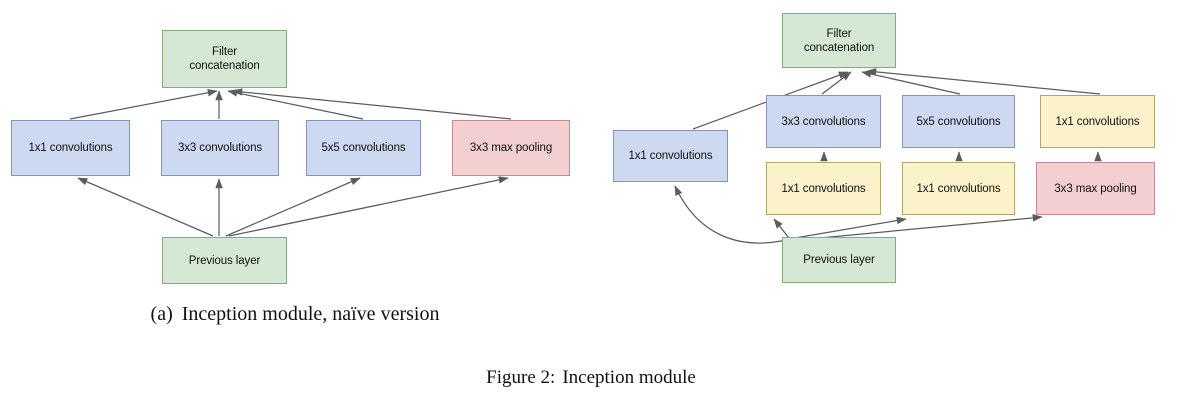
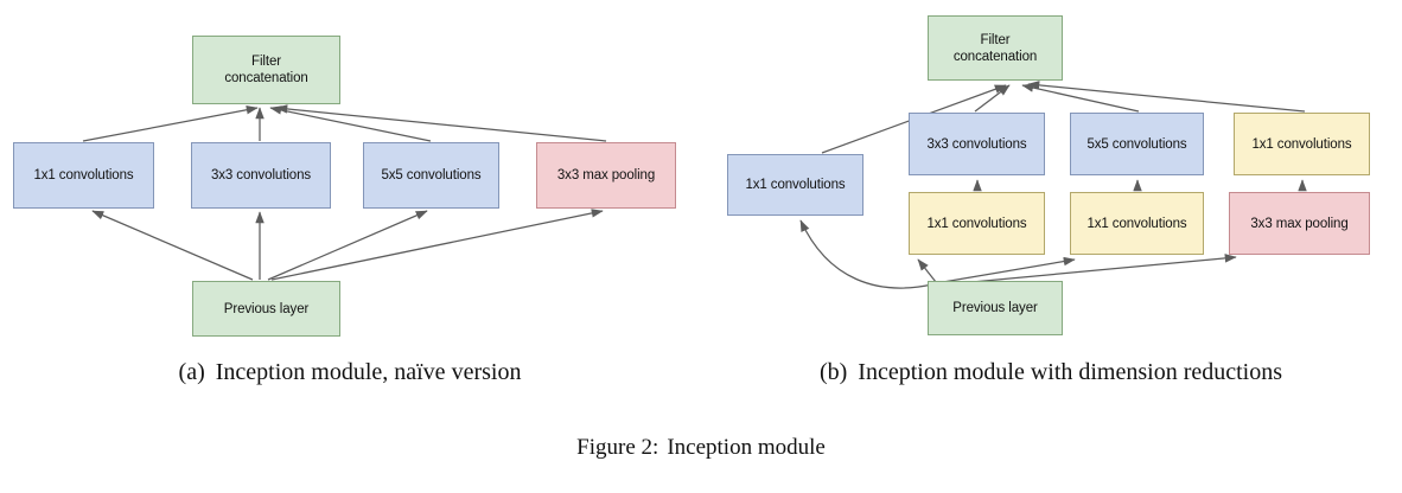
  Filter
  concatenation
  1x1 convolutions
  3x3 convolutions
  5x5 convolutions
  3x3 max pooling
  Previous layer
  Filter
  concatenation
  1x1 convolutions
  3x3 convolutions
  1x1 convolutions
  5x5 convolutions
  1x1 convolutions
  1x1 convolutions
  3x3 max pooling
  Previous layer
  (a) Inception module, naïve version
+ (b) Inception module with dimension reductions
  Figure 2: Inception module
